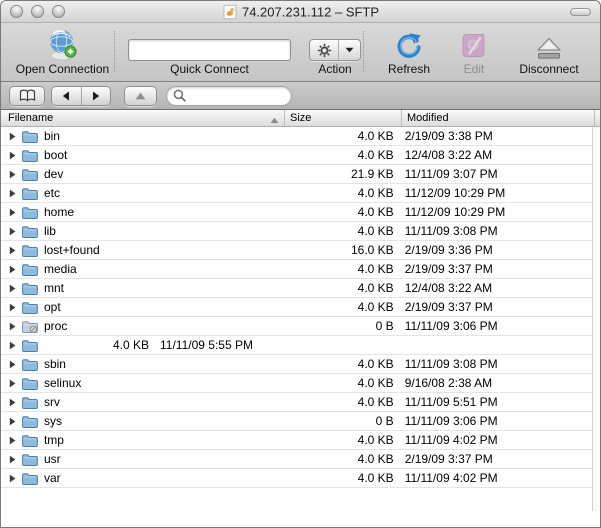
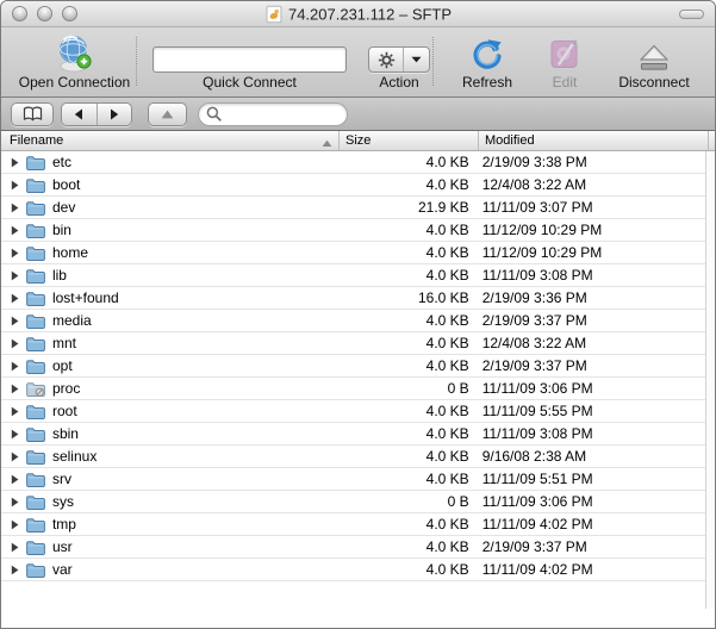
  74.207.231.112 – SFTP
  Open Connection
  Quick Connect
  Action
  Refresh
  Edit
  Disconnect
  Filename
  Size
  Modified
- bin
+ etc
  4.0 KB
  2/19/09 3:38 PM
  boot
  4.0 KB
  12/4/08 3:22 AM
  dev
  21.9 KB
  11/11/09 3:07 PM
- etc
+ bin
  4.0 KB
  11/12/09 10:29 PM
  home
  4.0 KB
  11/12/09 10:29 PM
  lib
  4.0 KB
  11/11/09 3:08 PM
  lost+found
  16.0 KB
  2/19/09 3:36 PM
  media
  4.0 KB
  2/19/09 3:37 PM
  mnt
  4.0 KB
  12/4/08 3:22 AM
  opt
  4.0 KB
  2/19/09 3:37 PM
  proc
  0 B
  11/11/09 3:06 PM
+ root
  4.0 KB
  11/11/09 5:55 PM
  sbin
  4.0 KB
  11/11/09 3:08 PM
  selinux
  4.0 KB
  9/16/08 2:38 AM
  srv
  4.0 KB
  11/11/09 5:51 PM
  sys
  0 B
  11/11/09 3:06 PM
  tmp
  4.0 KB
  11/11/09 4:02 PM
  usr
  4.0 KB
  2/19/09 3:37 PM
  var
  4.0 KB
  11/11/09 4:02 PM
